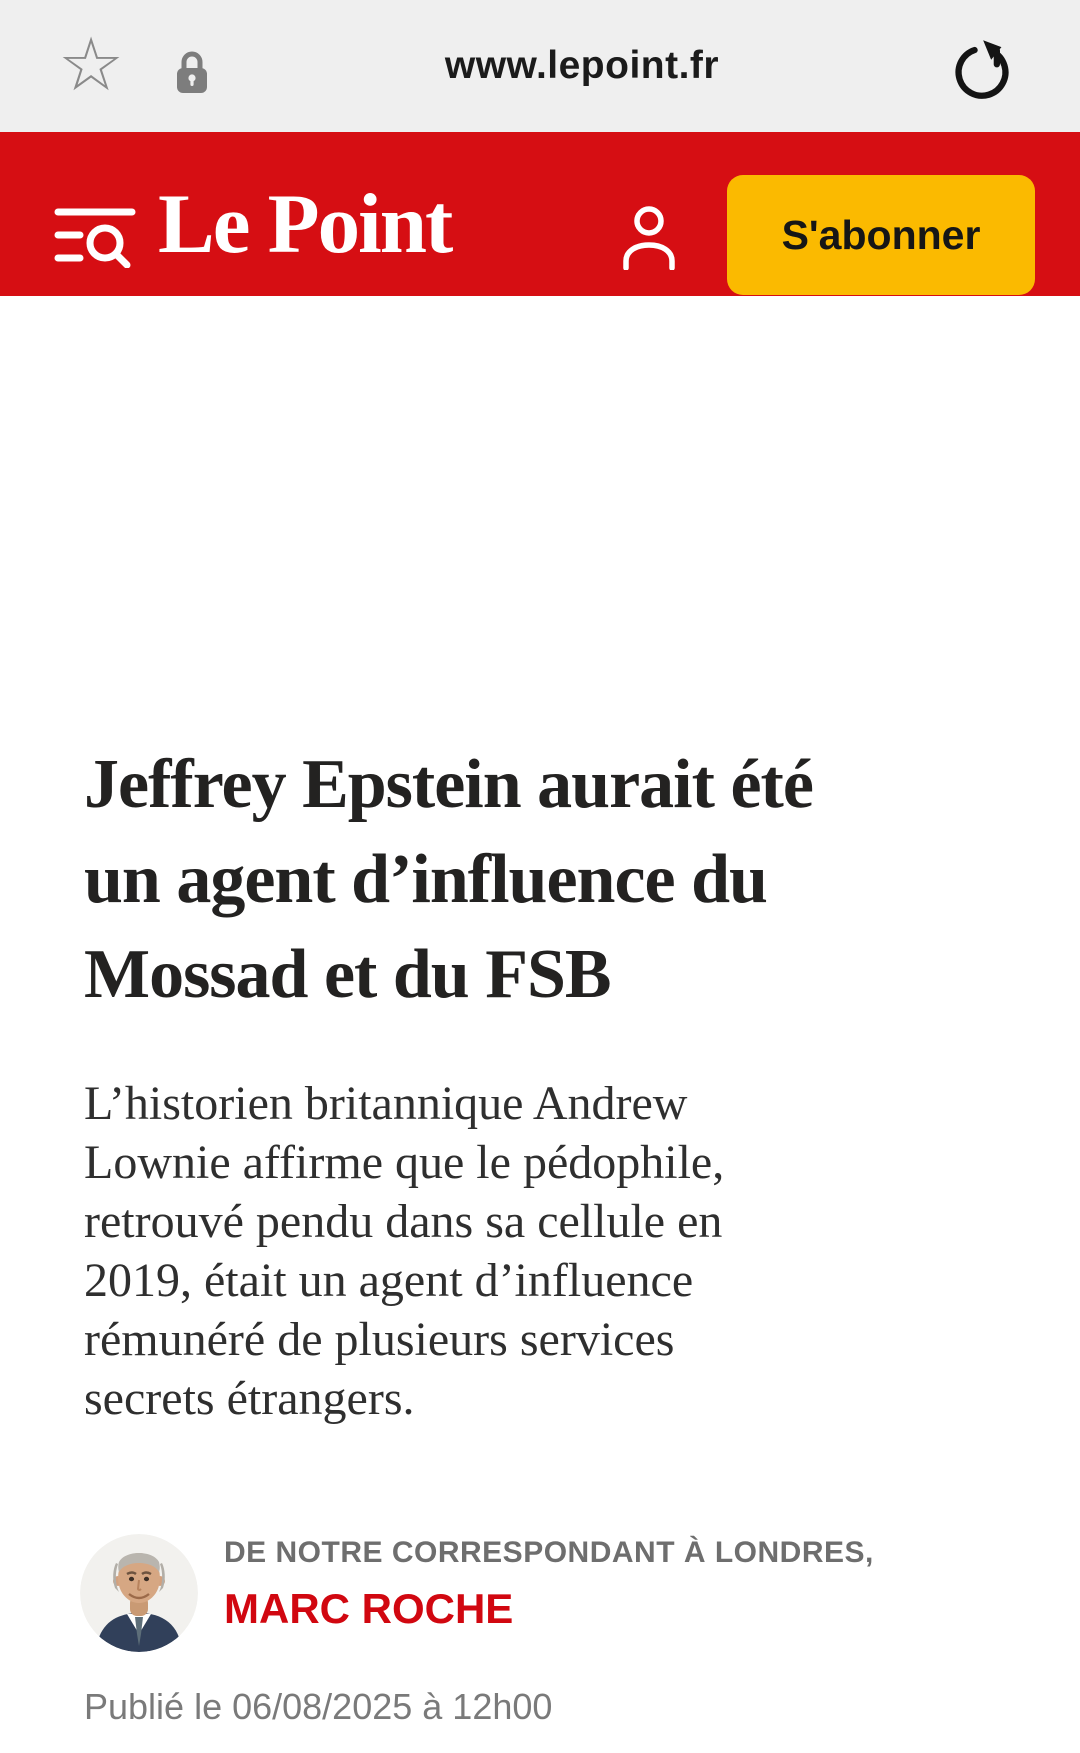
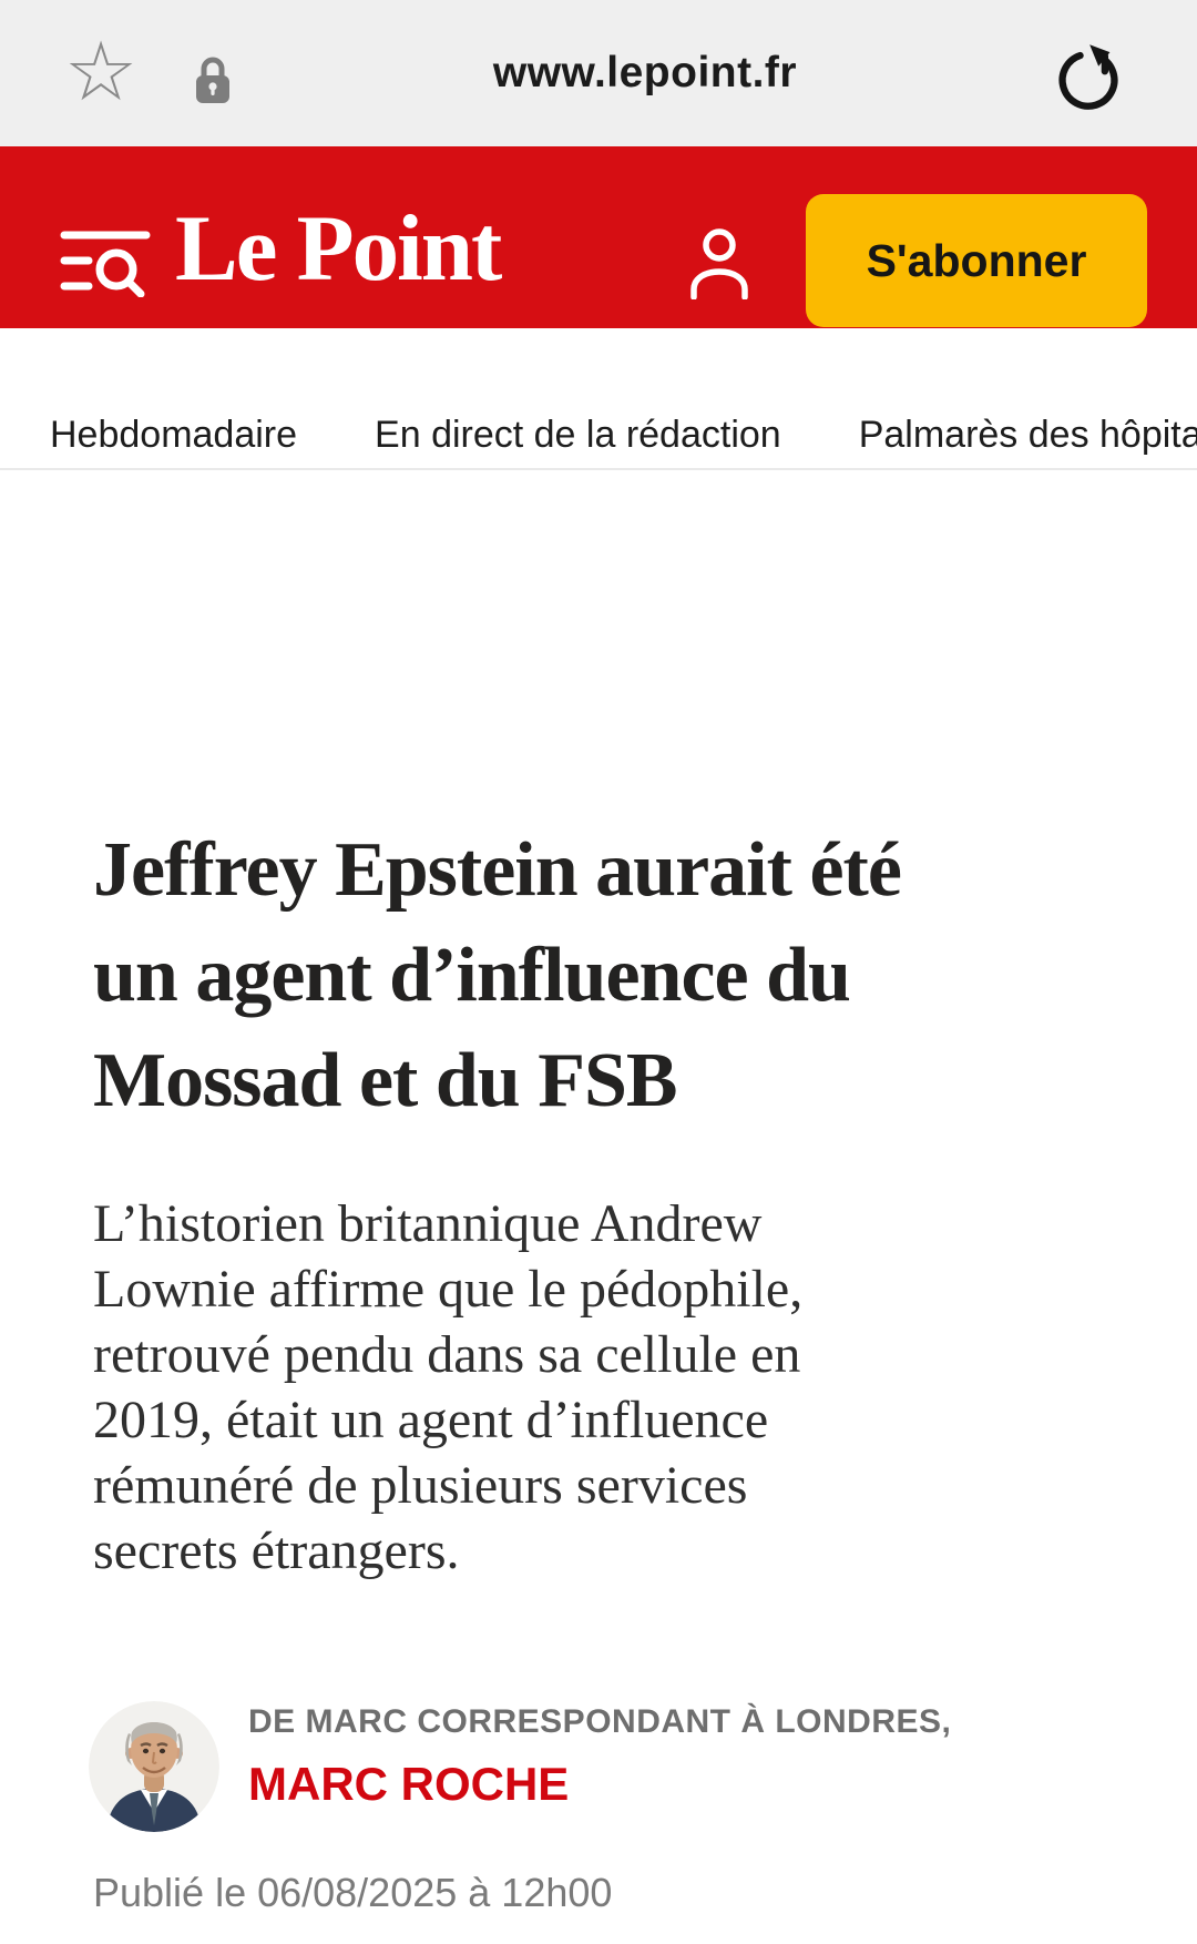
  ☆
  www.lepoint.fr
  Le Point
  S'abonner
+ Hebdomadaire
+ En direct de la rédaction
+ Palmarès des hôpita
  Jeffrey Epstein aurait été
  un agent d’influence du
  Mossad et du FSB
  L’historien britannique Andrew
  Lownie affirme que le pédophile,
  retrouvé pendu dans sa cellule en
  2019, était un agent d’influence
  rémunéré de plusieurs services
  secrets étrangers.
- DE NOTRE CORRESPONDANT À LONDRES,
+ DE MARC CORRESPONDANT À LONDRES,
  MARC ROCHE
  Publié le 06/08/2025 à 12h00
